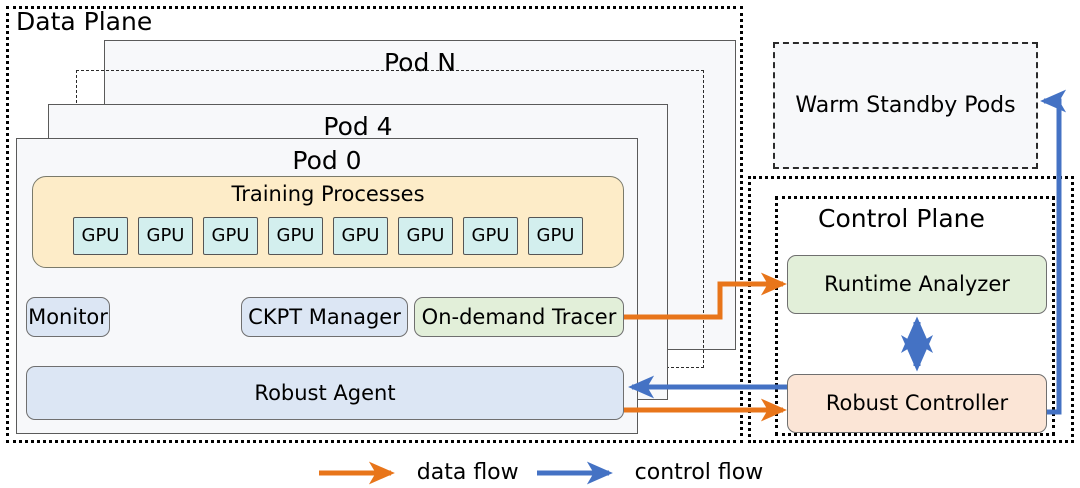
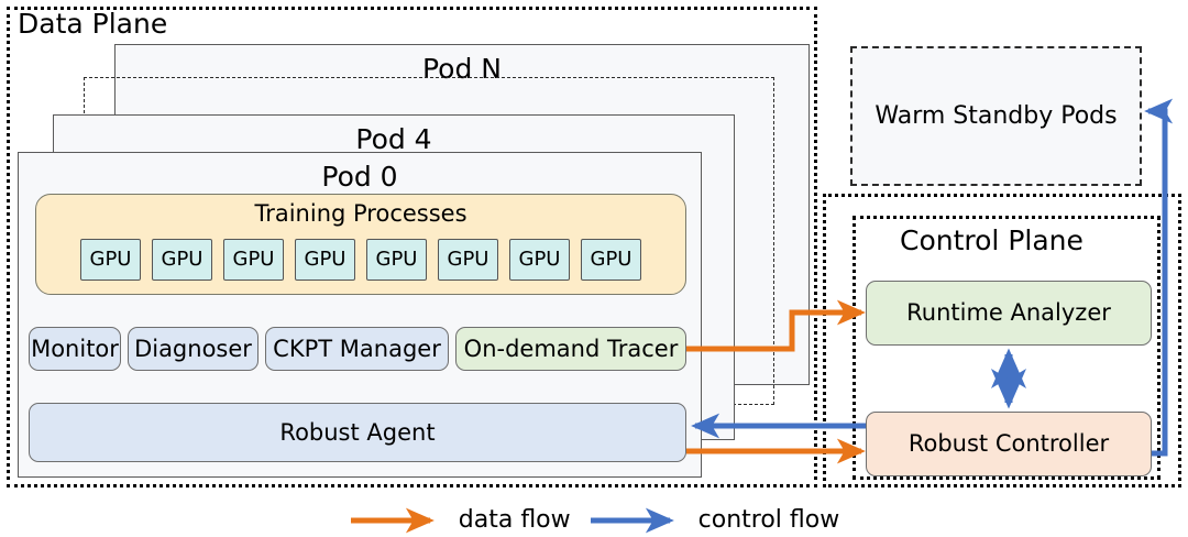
  Data Plane
  Pod N
  Pod 4
  Pod 0
  Training Processes
  GPU
  GPU
  GPU
  GPU
  GPU
  GPU
  GPU
  GPU
  Monitor
+ Diagnoser
  CKPT Manager
  On-demand Tracer
  Robust Agent
  Warm Standby Pods
  Control Plane
  Runtime Analyzer
  Robust Controller
  data flow
  control flow
